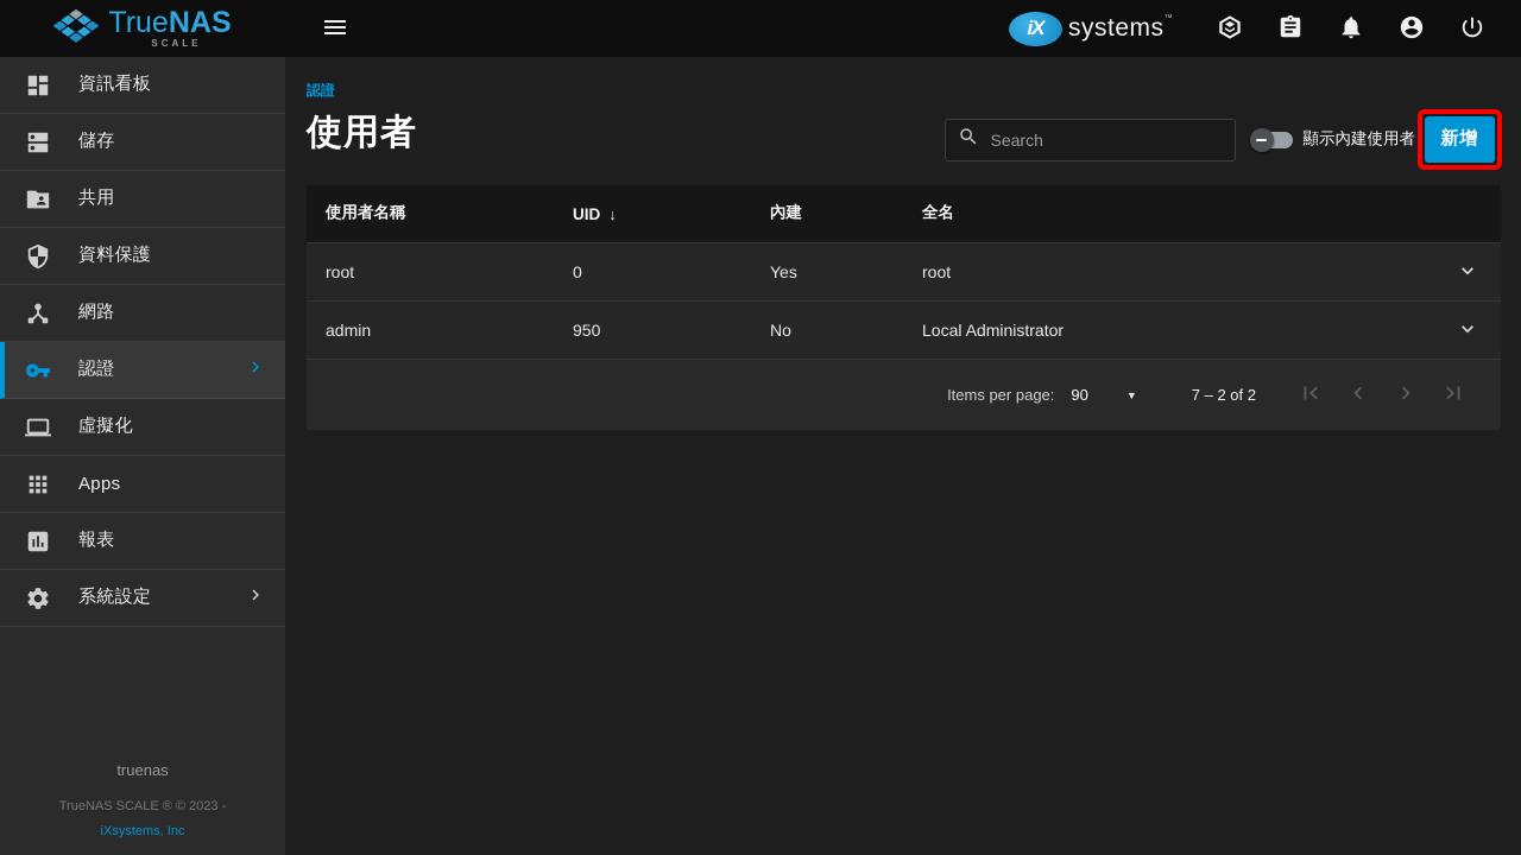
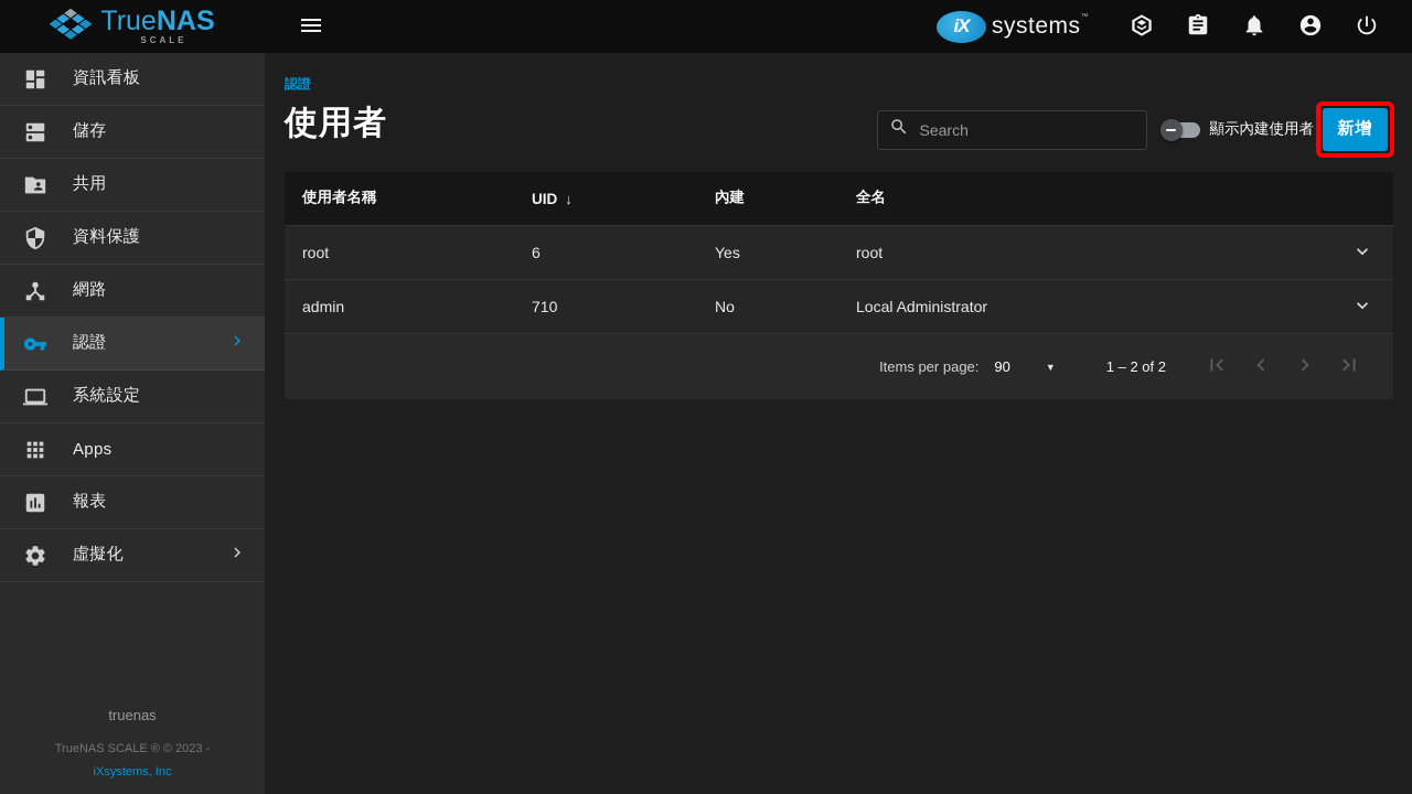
  TrueNAS
  SCALE
  iX
  systems
  資訊看板
  儲存
  共用
  資料保護
  網路
  認證
- 虛擬化
+ 系統設定
  Apps
  報表
- 系統設定
+ 虛擬化
  truenas
  TrueNAS SCALE ® © 2023 -
  iXsystems, Inc
  認證
  使用者
  Search
  顯示內建使用者
  新增
  使用者名稱
  UID ↓
  內建
  全名
  root
- 0
+ 6
  Yes
  root
  admin
- 950
+ 710
  No
  Local Administrator
  Items per page:
  90
  ▼
- 7 – 2 of 2
+ 1 – 2 of 2
